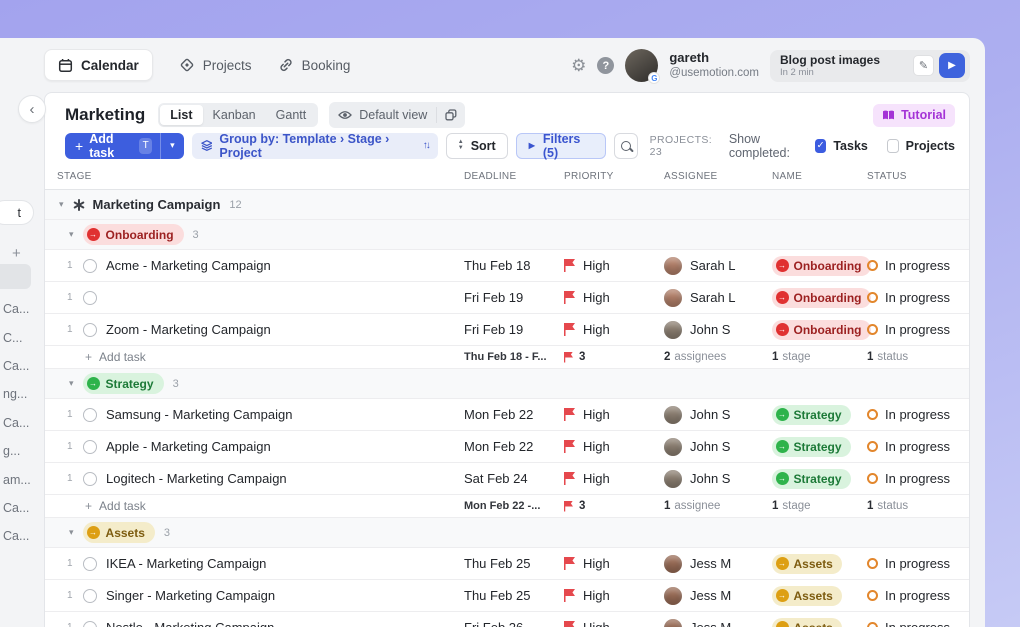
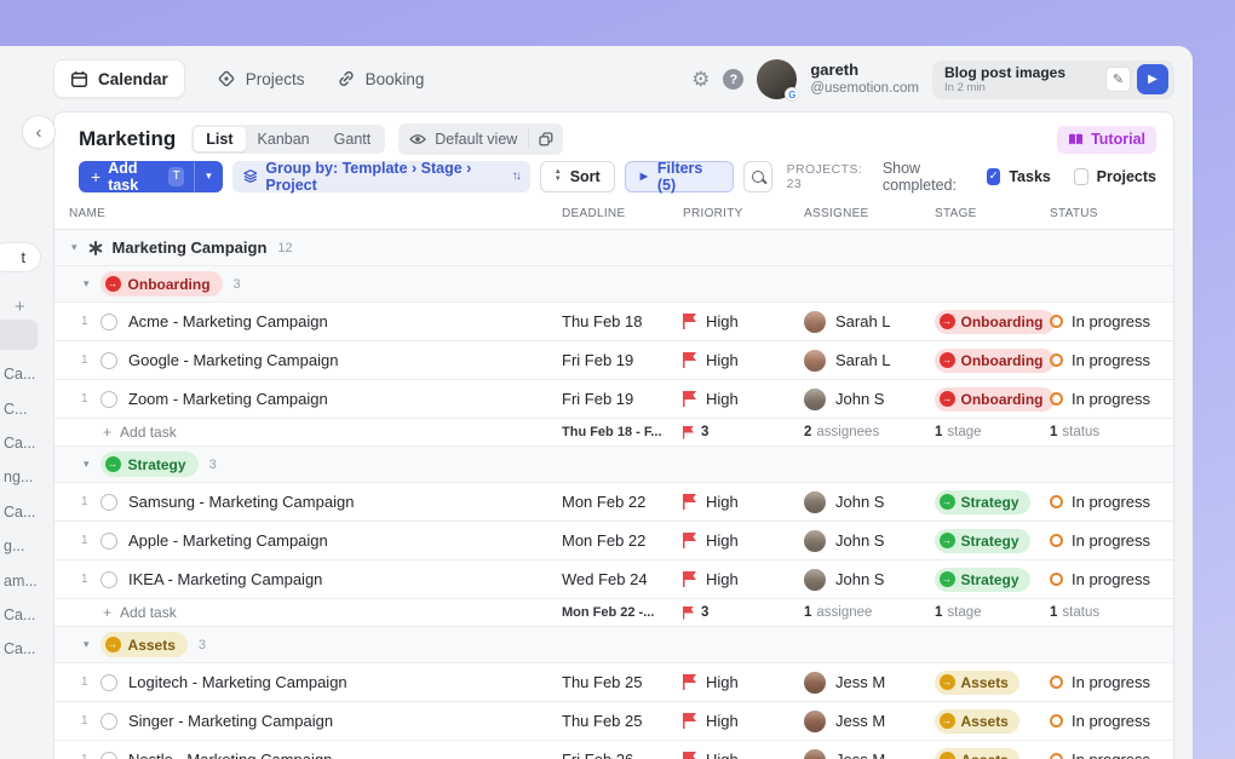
  Calendar
  Projects
  Booking
  ⚙
  ?
  G
  gareth
  @usemotion.com
  Blog post images
  In 2 min
  ✎
  ▶
  t
  +
  Ca...
  C...
  Ca...
  ng...
  Ca...
  g...
  am...
  Ca...
  Ca...
  ‹
  Marketing
  List
  Kanban
  Gantt
  Default view
  Tutorial
  +
  Add task
  T
  ▾
  Group by: Template › Stage › Project
  ↑↓
  Sort
  ▶
  Filters (5)
  PROJECTS: 23
  Show completed:
  ✓
  Tasks
  Projects
- STAGE
+ NAME
  DEADLINE
  PRIORITY
  ASSIGNEE
- NAME
+ STAGE
  STATUS
  ▾
  Marketing Campaign
  12
  ▾
  →
  Onboarding
  3
  1
  Acme - Marketing Campaign
  Thu Feb 18
  High
  Sarah L
  →
  Onboarding
  In progress
  1
+ Google - Marketing Campaign
  Fri Feb 19
  High
  Sarah L
  →
  Onboarding
  In progress
  1
  Zoom - Marketing Campaign
  Fri Feb 19
  High
  John S
  →
  Onboarding
  In progress
  +
  Add task
  Thu Feb 18 - F...
  3
  2
  assignees
  1
  stage
  1
  status
  ▾
  →
  Strategy
  3
  1
  Samsung - Marketing Campaign
  Mon Feb 22
  High
  John S
  →
  Strategy
  In progress
  1
  Apple - Marketing Campaign
  Mon Feb 22
  High
  John S
  →
  Strategy
  In progress
  1
- Logitech - Marketing Campaign
+ IKEA - Marketing Campaign
- Sat Feb 24
+ Wed Feb 24
  High
  John S
  →
  Strategy
  In progress
  +
  Add task
  Mon Feb 22 -...
  3
  1
  assignee
  1
  stage
  1
  status
  ▾
  →
  Assets
  3
  1
- IKEA - Marketing Campaign
+ Logitech - Marketing Campaign
  Thu Feb 25
  High
  Jess M
  →
  Assets
  In progress
  1
  Singer - Marketing Campaign
  Thu Feb 25
  High
  Jess M
  →
  Assets
  In progress
